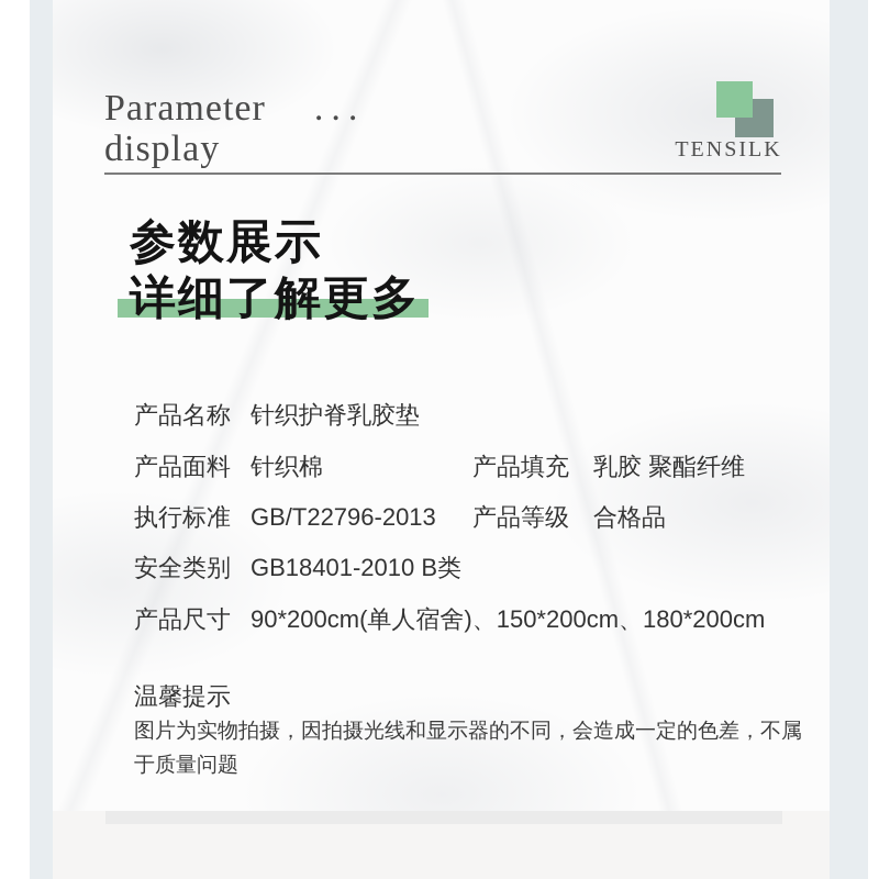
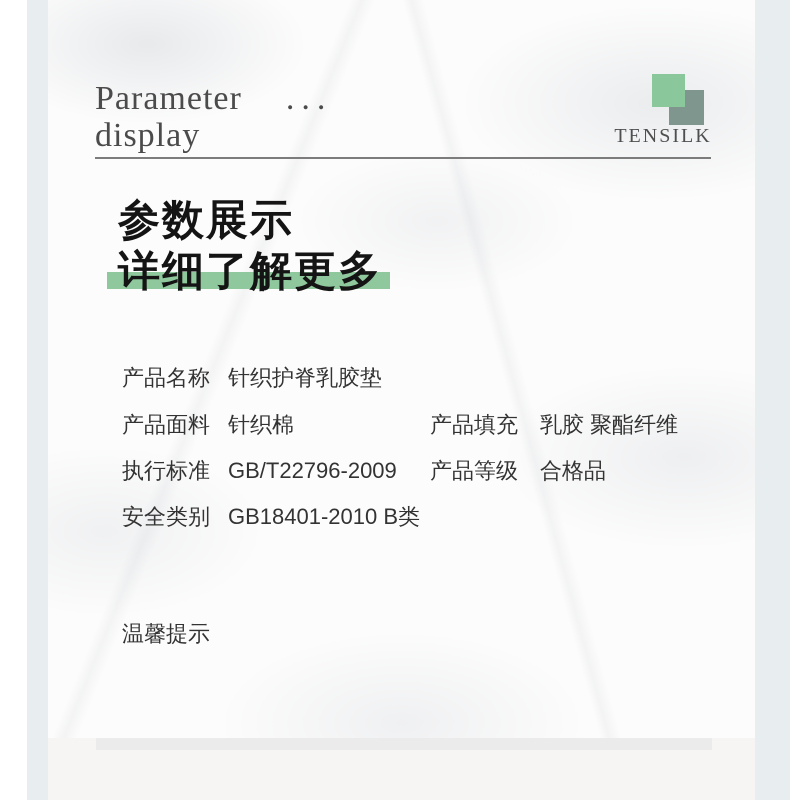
  Parameter ...
  display
  TENSILK
  参数展示
  详细了解更多
  产品名称 针织护脊乳胶垫
  产品面料 针织棉
- 执行标准 GB/T22796-2013
+ 执行标准 GB/T22796-2009
  安全类别 GB18401-2010 B类
- 产品尺寸 90*200cm(单人宿舍)、150*200cm、180*200cm
  产品填充 乳胶 聚酯纤维
  产品等级 合格品
  温馨提示
- 图片为实物拍摄，因拍摄光线和显示器的不同，会造成一定的色差，不属于质量问题
